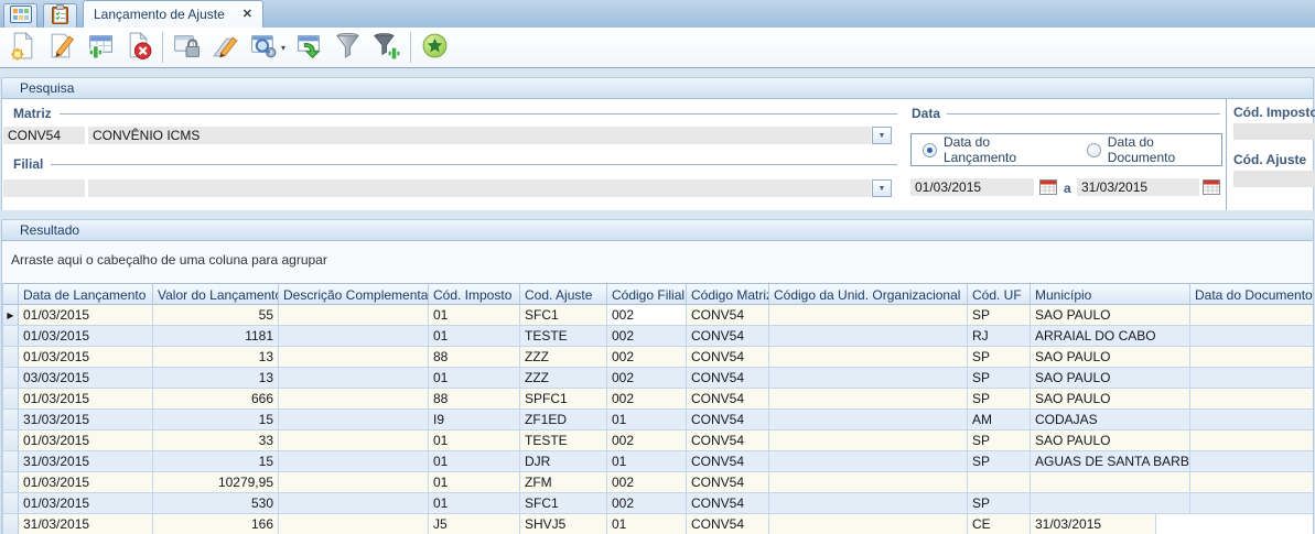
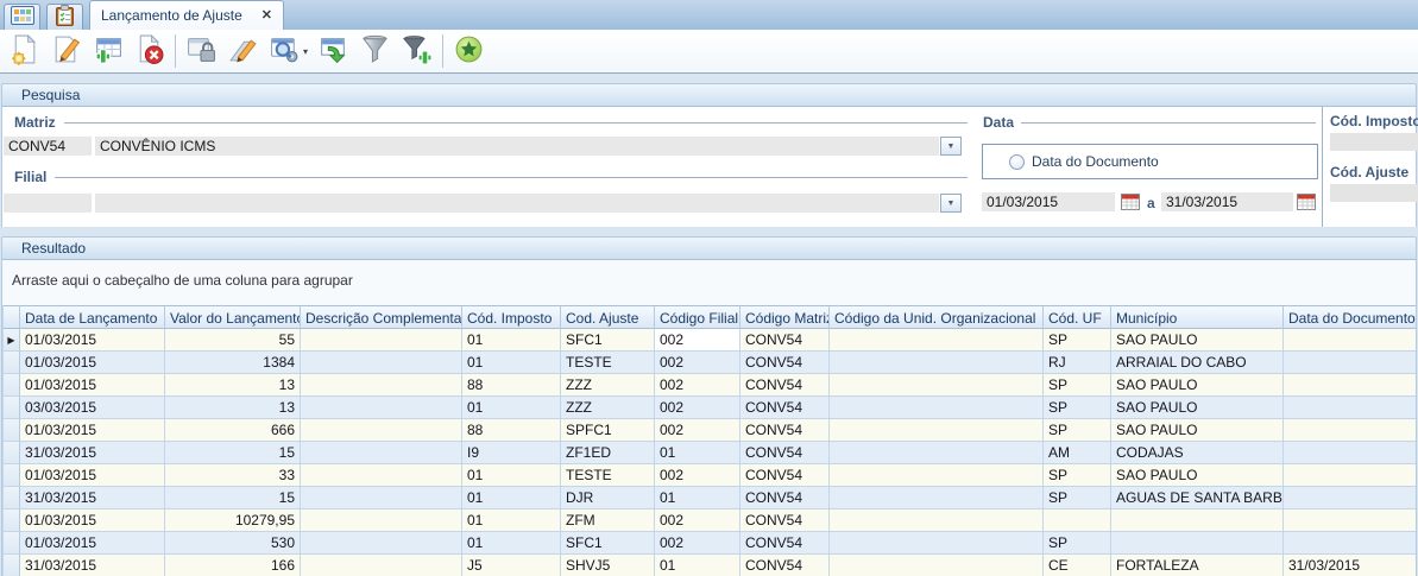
  Lançamento de Ajuste
  ✕
  ▾
  Pesquisa
  Matriz
  CONV54
  CONVÊNIO ICMS
  Filial
  Data
- Data do Lançamento
  Data do Documento
  01/03/2015
  a
  31/03/2015
  Cód. Imposto
  Cód. Ajuste
  Resultado
  Arraste aqui o cabeçalho de uma coluna para agrupar
  Data de Lançamento
  Valor do Lançament
  Descrição Complementa
  Cód. Imposto
  Cod. Ajuste
  Código Filial
  Código Matri
  Código da Unid. Organizacional
  Cód. UF
  Município
  Data do Documento
  ▶
  01/03/2015
  55
  01
  SFC1
  002
  CONV54
  SP
  SAO PAULO
  01/03/2015
- 1181
+ 1384
  01
  TESTE
  002
  CONV54
  RJ
  ARRAIAL DO CABO
  01/03/2015
  13
  88
  ZZZ
  002
  CONV54
  SP
  SAO PAULO
  03/03/2015
  13
  01
  ZZZ
  002
  CONV54
  SP
  SAO PAULO
  01/03/2015
  666
  88
  SPFC1
  002
  CONV54
  SP
  SAO PAULO
  31/03/2015
  15
  I9
  ZF1ED
  01
  CONV54
  AM
  CODAJAS
  01/03/2015
  33
  01
  TESTE
  002
  CONV54
  SP
  SAO PAULO
  31/03/2015
  15
  01
  DJR
  01
  CONV54
  SP
  AGUAS DE SANTA BARB
  01/03/2015
  10279,95
  01
  ZFM
  002
  CONV54
  01/03/2015
  530
  01
  SFC1
  002
  CONV54
  SP
  31/03/2015
  166
  J5
  SHVJ5
  01
  CONV54
  CE
+ FORTALEZA
  31/03/2015
